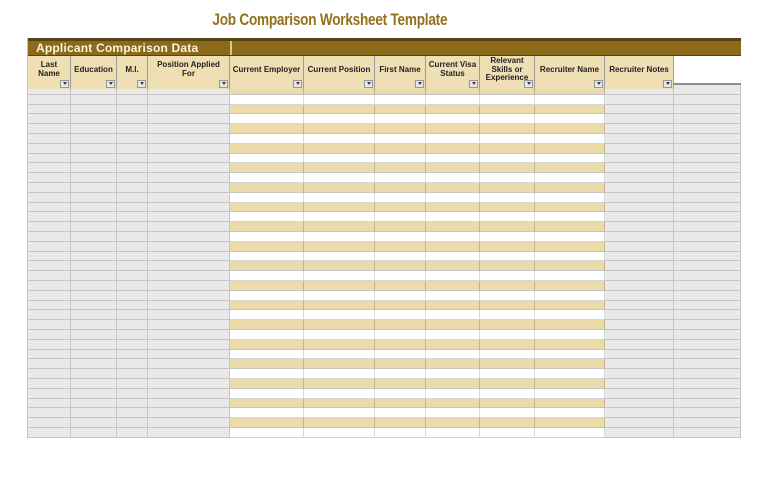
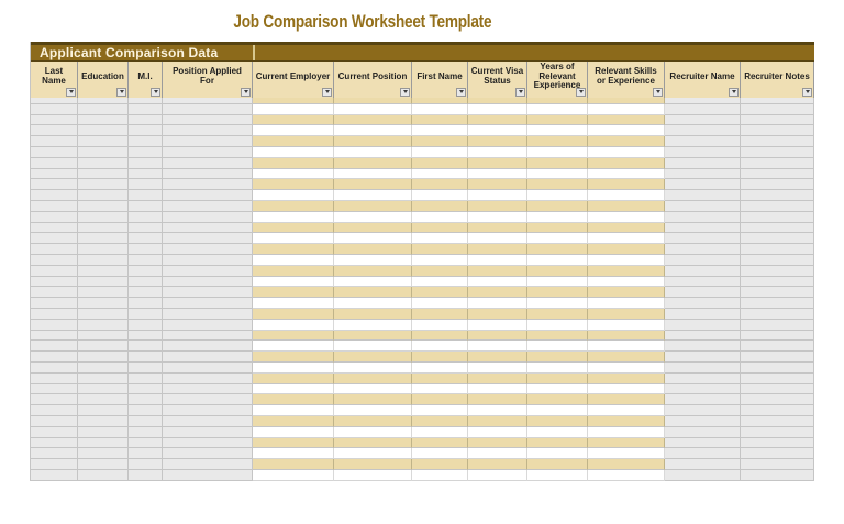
  Job Comparison Worksheet Template
  Applicant Comparison Data
  Last Name
  Education
  M.I.
  Position Applied For
  Current Employer
  Current Position
  First Name
  Current Visa Status
+ Years of Relevant Experience
  Relevant Skills or Experience
  Recruiter Name
  Recruiter Notes
